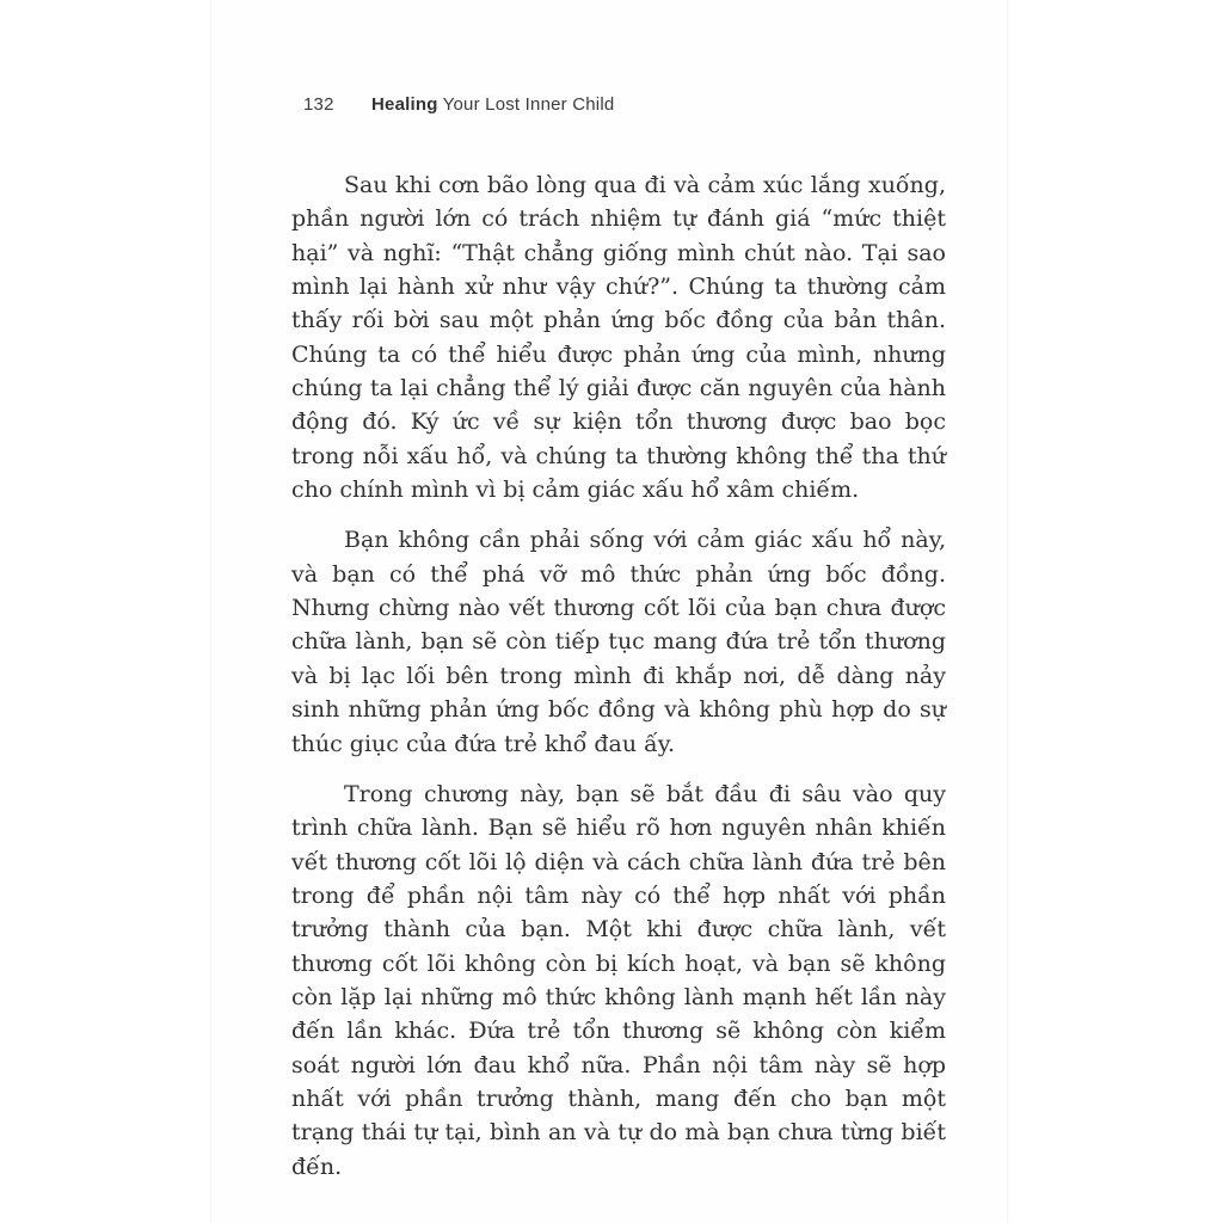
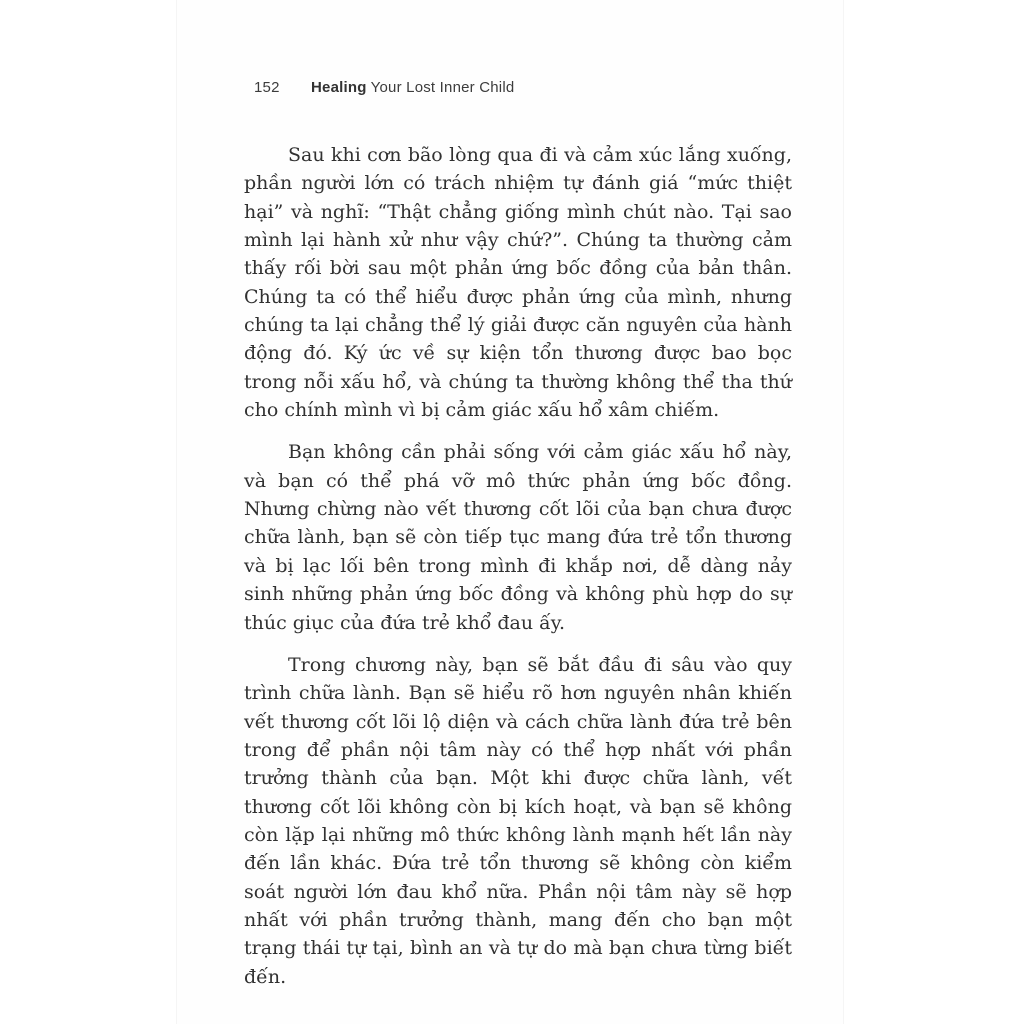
- 132 Healing Your Lost Inner Child
+ 152 Healing Your Lost Inner Child
  Sau khi cơn bão lòng qua đi và cảm xúc lắng xuống, phần người lớn có trách nhiệm tự đánh giá “mức thiệt hại” và nghĩ: “Thật chẳng giống mình chút nào. Tại sao mình lại hành xử như vậy chứ?”. Chúng ta thường cảm thấy rối bời sau một phản ứng bốc đồng của bản thân. Chúng ta có thể hiểu được phản ứng của mình, nhưng chúng ta lại chẳng thể lý giải được căn nguyên của hành động đó. Ký ức về sự kiện tổn thương được bao bọc trong nỗi xấu hổ, và chúng ta thường không thể tha thứ cho chính mình vì bị cảm giác xấu hổ xâm chiếm.
  Bạn không cần phải sống với cảm giác xấu hổ này, và bạn có thể phá vỡ mô thức phản ứng bốc đồng. Nhưng chừng nào vết thương cốt lõi của bạn chưa được chữa lành, bạn sẽ còn tiếp tục mang đứa trẻ tổn thương và bị lạc lối bên trong mình đi khắp nơi, dễ dàng nảy sinh những phản ứng bốc đồng và không phù hợp do sự thúc giục của đứa trẻ khổ đau ấy.
  Trong chương này, bạn sẽ bắt đầu đi sâu vào quy trình chữa lành. Bạn sẽ hiểu rõ hơn nguyên nhân khiến vết thương cốt lõi lộ diện và cách chữa lành đứa trẻ bên trong để phần nội tâm này có thể hợp nhất với phần trưởng thành của bạn. Một khi được chữa lành, vết thương cốt lõi không còn bị kích hoạt, và bạn sẽ không còn lặp lại những mô thức không lành mạnh hết lần này đến lần khác. Đứa trẻ tổn thương sẽ không còn kiểm soát người lớn đau khổ nữa. Phần nội tâm này sẽ hợp nhất với phần trưởng thành, mang đến cho bạn một trạng thái tự tại, bình an và tự do mà bạn chưa từng biết đến.
